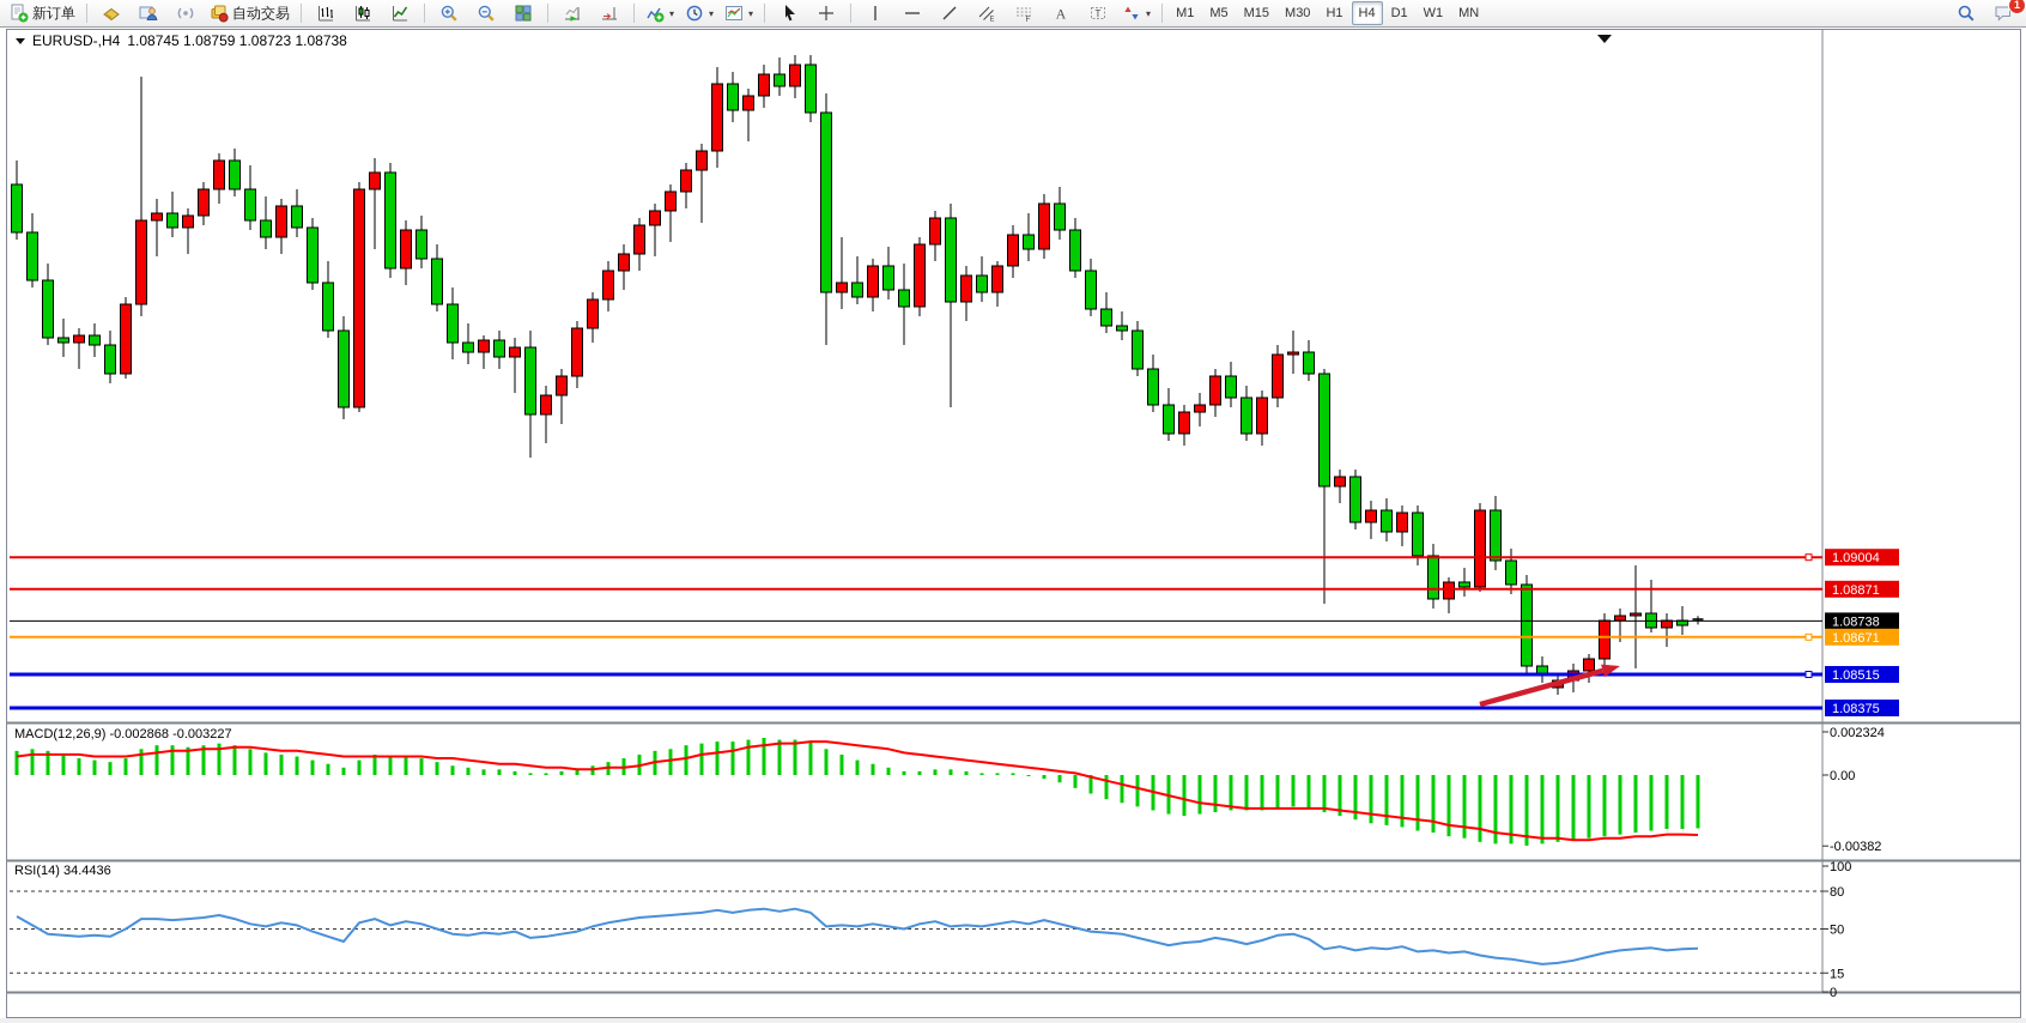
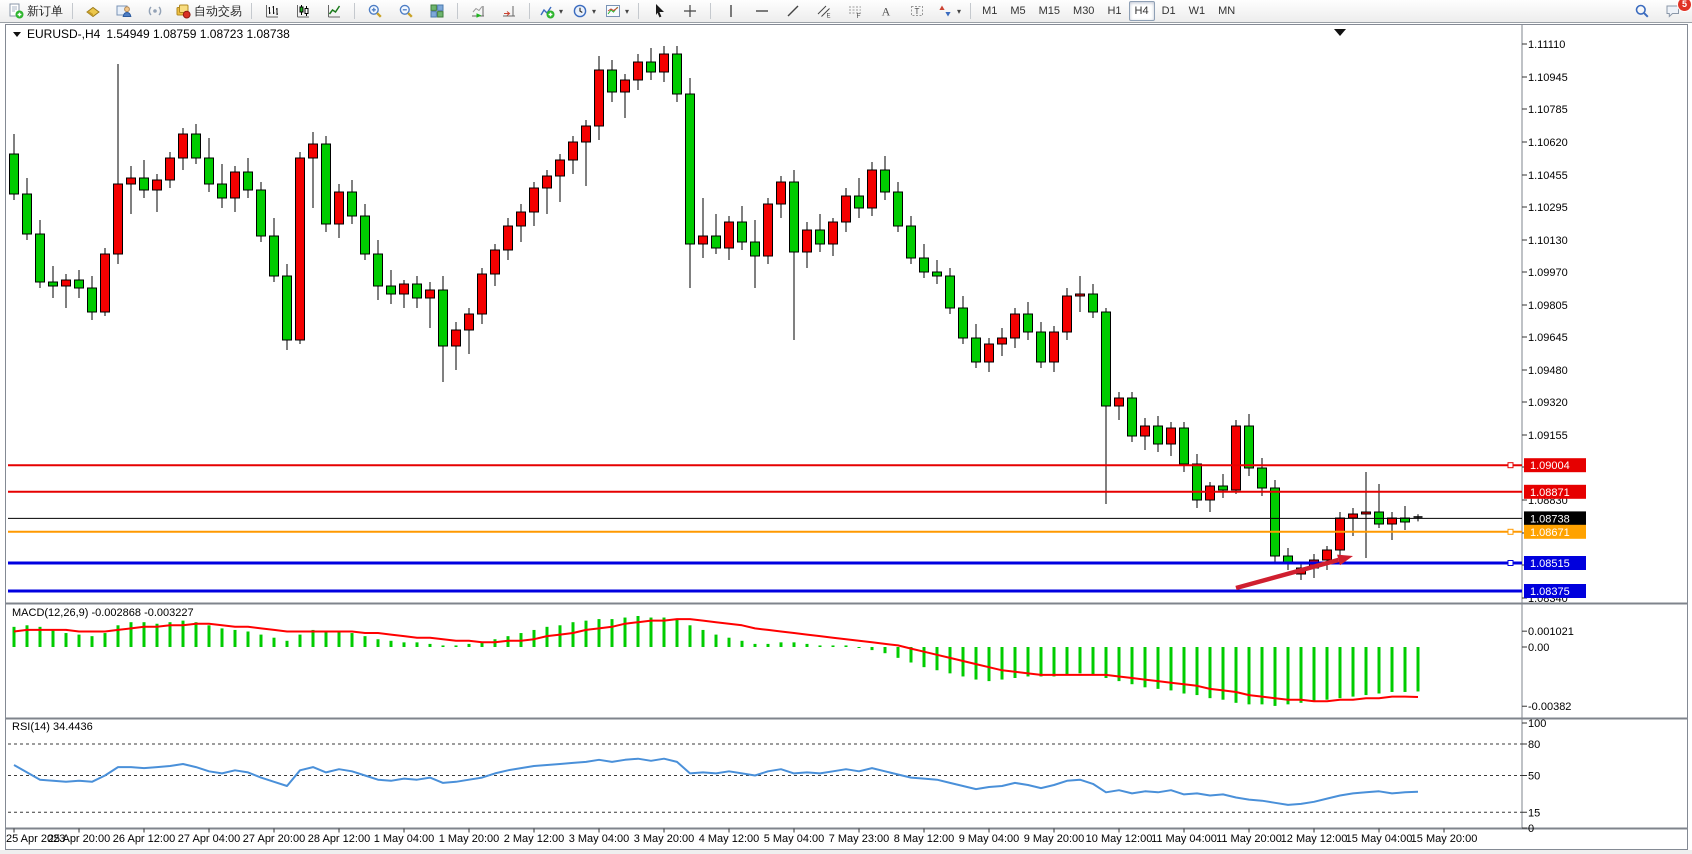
  新订单
  自动交易
  ▾
  ▾
  ▾
  A
  T
  ▾
  M1
  M5
  M15
  M30
  H1
  H4
  D1
  W1
  MN
- 1
+ 5
+ 1.11110
+ 1.10945
+ 1.10785
+ 1.10620
+ 1.10455
+ 1.10295
+ 1.10130
+ 1.09970
+ 1.09805
+ 1.09645
+ 1.09480
+ 1.09320
+ 1.09155
+ 1.08830
+ 1.08340
+ 25 Apr 2023
+ 25 Apr 20:00
+ 26 Apr 12:00
+ 27 Apr 04:00
+ 27 Apr 20:00
+ 28 Apr 12:00
+ 1 May 04:00
+ 1 May 20:00
+ 2 May 12:00
+ 3 May 04:00
+ 3 May 20:00
+ 4 May 12:00
+ 5 May 04:00
+ 7 May 23:00
+ 8 May 12:00
+ 9 May 04:00
+ 9 May 20:00
+ 10 May 12:00
+ 11 May 04:00
+ 11 May 20:00
+ 12 May 12:00
+ 15 May 04:00
+ 15 May 20:00
- 0.002324
+ 0.001021
  0.00
  -0.00382
  100
  80
  50
  15
  0
  1.09004
  1.08871
  1.08738
  1.08671
  1.08515
  1.08375
  EURUSD-,H4
- 1.08745 1.08759 1.08723 1.08738
+ 1.54949 1.08759 1.08723 1.08738
  MACD(12,26,9) -0.002868 -0.003227
  RSI(14) 34.4436
